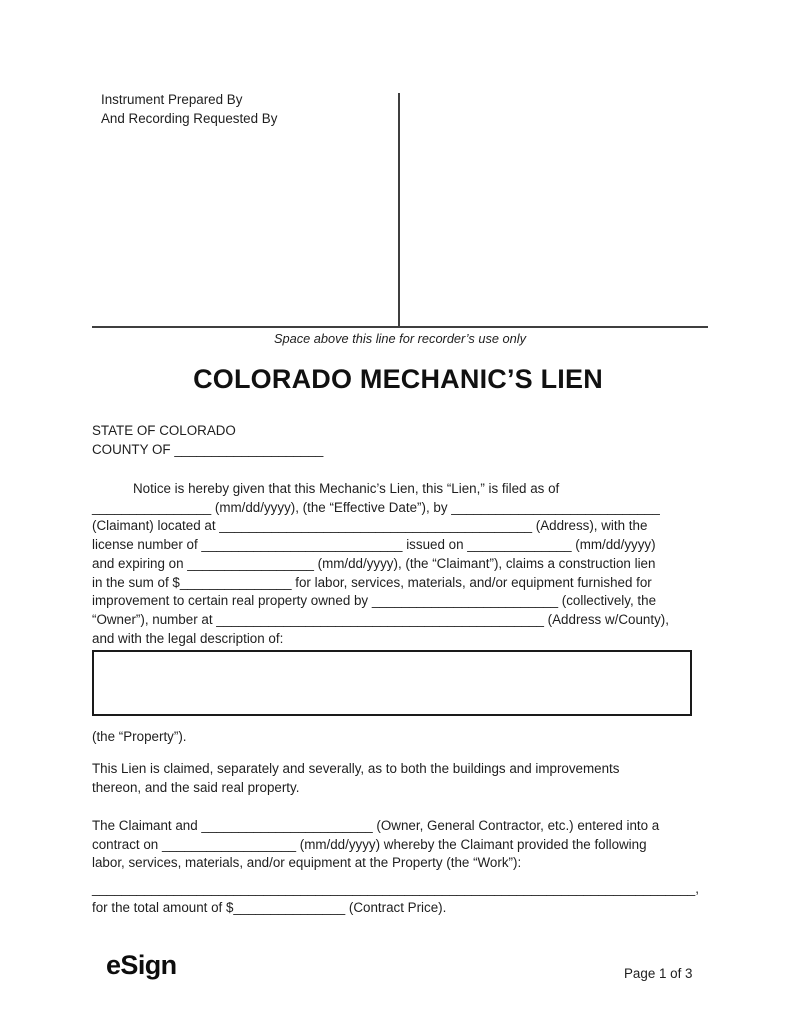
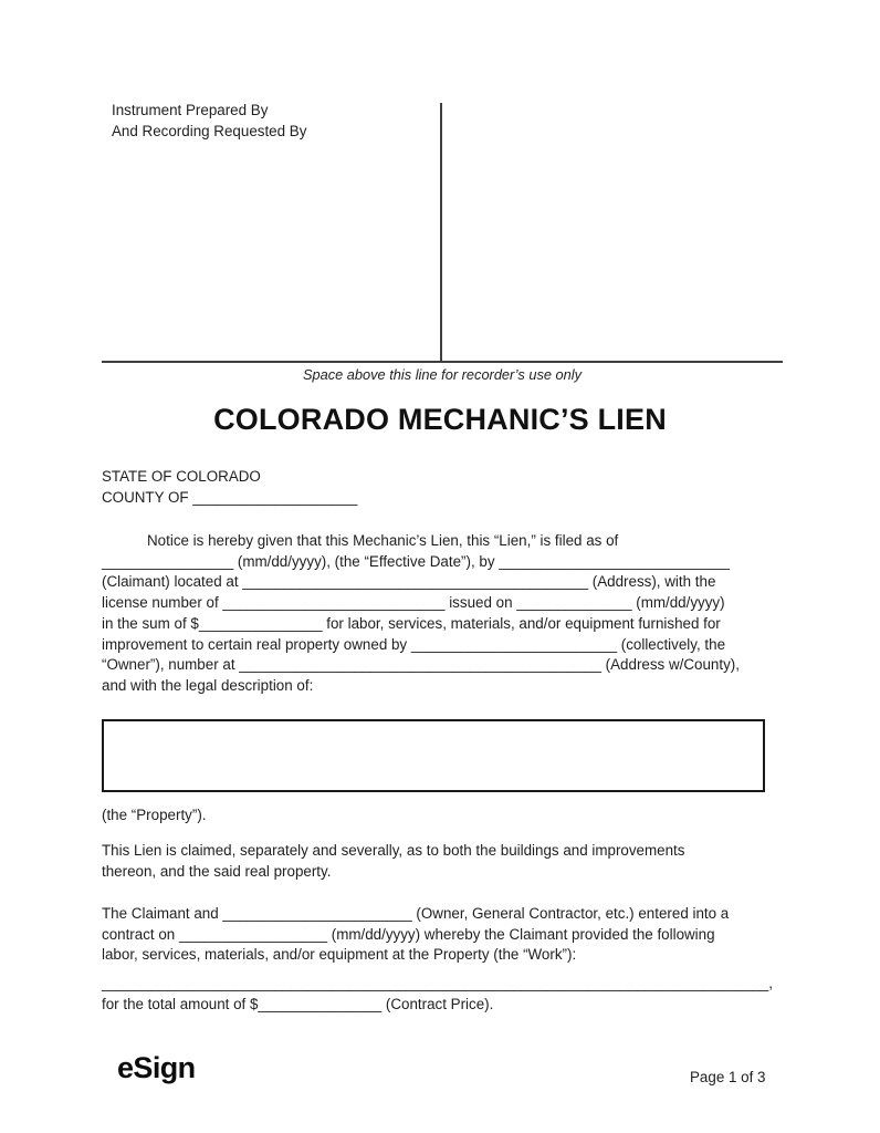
  Instrument Prepared By
  And Recording Requested By
  Space above this line for recorder’s use only
  COLORADO MECHANIC’S LIEN
  STATE OF COLORADO
  COUNTY OF ____________________
  Notice is hereby given that this Mechanic’s Lien, this “Lien,” is filed as of
  ________________ (mm/dd/yyyy), (the “Effective Date”), by ____________________________
  (Claimant) located at __________________________________________ (Address), with the
  license number of ___________________________ issued on ______________ (mm/dd/yyyy)
- and expiring on _________________ (mm/dd/yyyy), (the “Claimant”), claims a construction lien
  in the sum of $_______________ for labor, services, materials, and/or equipment furnished for
  improvement to certain real property owned by _________________________ (collectively, the
  “Owner”), number at ____________________________________________ (Address w/County),
  and with the legal description of:
  (the “Property”).
  This Lien is claimed, separately and severally, as to both the buildings and improvements
  thereon, and the said real property.
  The Claimant and _______________________ (Owner, General Contractor, etc.) entered into a
  contract on __________________ (mm/dd/yyyy) whereby the Claimant provided the following
  labor, services, materials, and/or equipment at the Property (the “Work”):
  _________________________________________________________________________________,
  for the total amount of $_______________ (Contract Price).
  eSign
  Page 1 of 3
